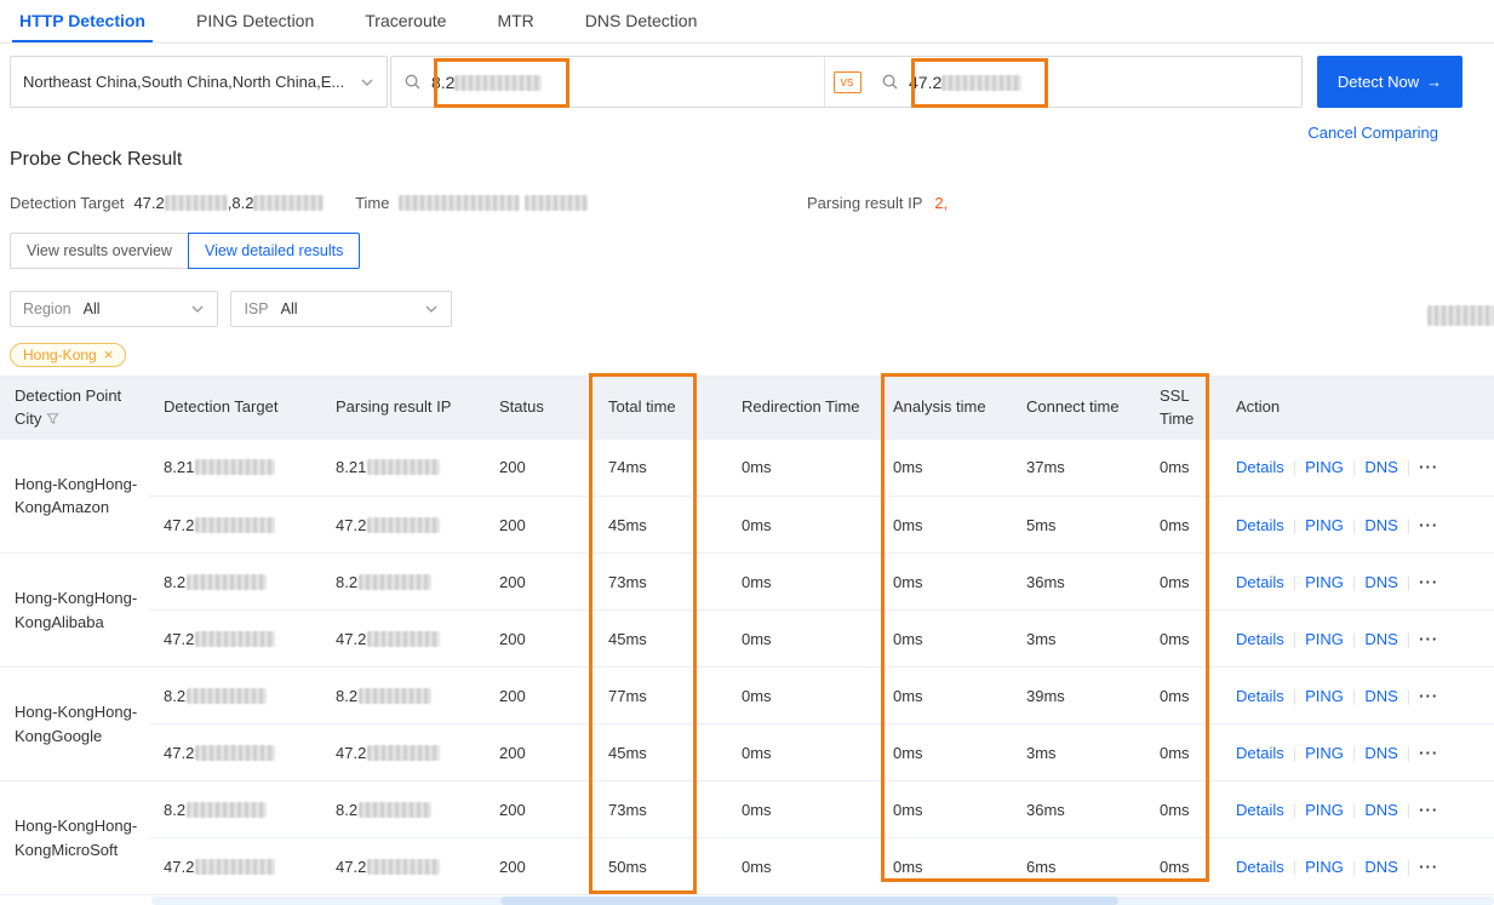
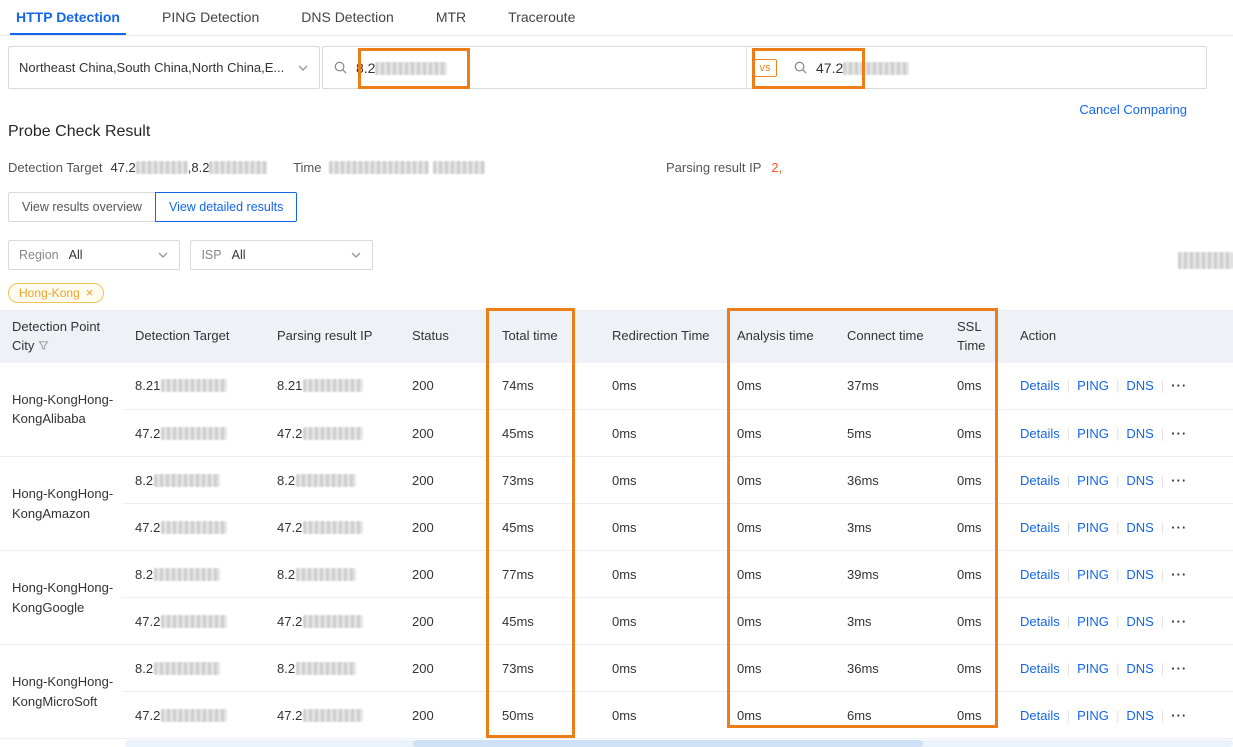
  HTTP Detection
  PING Detection
- Traceroute
+ DNS Detection
  MTR
- DNS Detection
+ Traceroute
  Northeast China,South China,North China,E...
  8.2
  vs
  47.2
- Detect Now
- →
  Cancel Comparing
  Probe Check Result
  Detection Target
  47.2 ,8.2
  Time
  Parsing result IP
  2,
  View results overview
  View detailed results
  Region
  All
  ISP
  All
  Hong-Kong
  ×
  Detection Point City	Detection Target	Parsing result IP	Status	Total time	Redirection Time	Analysis time	Connect time	SSL Time	Action
- Hong-KongHong-KongAmazon	8.21	8.21	200	74ms	0ms	0ms	37ms	0ms	Details | PING | DNS | ···
+ Hong-KongHong-KongAlibaba	8.21	8.21	200	74ms	0ms	0ms	37ms	0ms	Details | PING | DNS | ···
  47.2	47.2	200	45ms	0ms	0ms	5ms	0ms	Details | PING | DNS | ···
- Hong-KongHong-KongAlibaba	8.2	8.2	200	73ms	0ms	0ms	36ms	0ms	Details | PING | DNS | ···
+ Hong-KongHong-KongAmazon	8.2	8.2	200	73ms	0ms	0ms	36ms	0ms	Details | PING | DNS | ···
  47.2	47.2	200	45ms	0ms	0ms	3ms	0ms	Details | PING | DNS | ···
  Hong-KongHong-KongGoogle	8.2	8.2	200	77ms	0ms	0ms	39ms	0ms	Details | PING | DNS | ···
  47.2	47.2	200	45ms	0ms	0ms	3ms	0ms	Details | PING | DNS | ···
  Hong-KongHong-KongMicroSoft	8.2	8.2	200	73ms	0ms	0ms	36ms	0ms	Details | PING | DNS | ···
  47.2	47.2	200	50ms	0ms	0ms	6ms	0ms	Details | PING | DNS | ···
